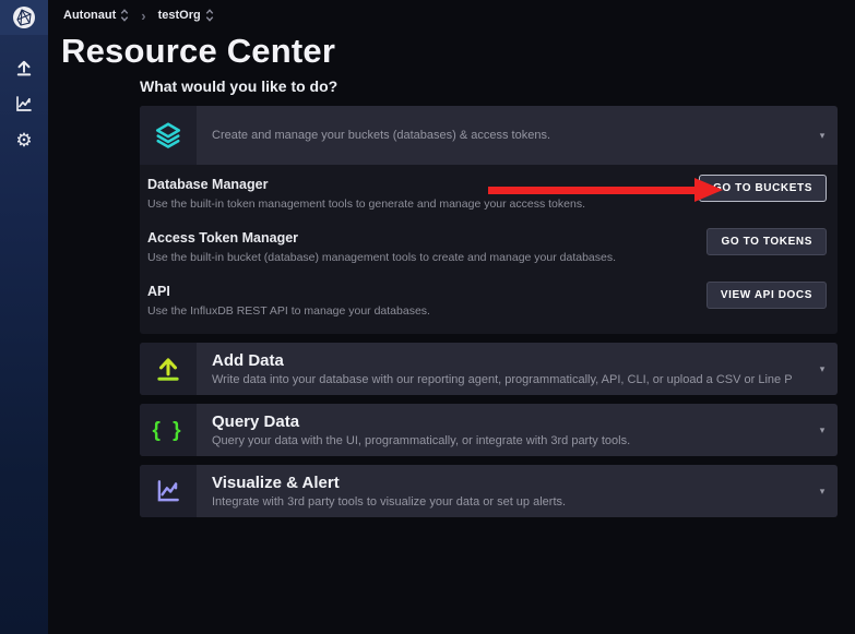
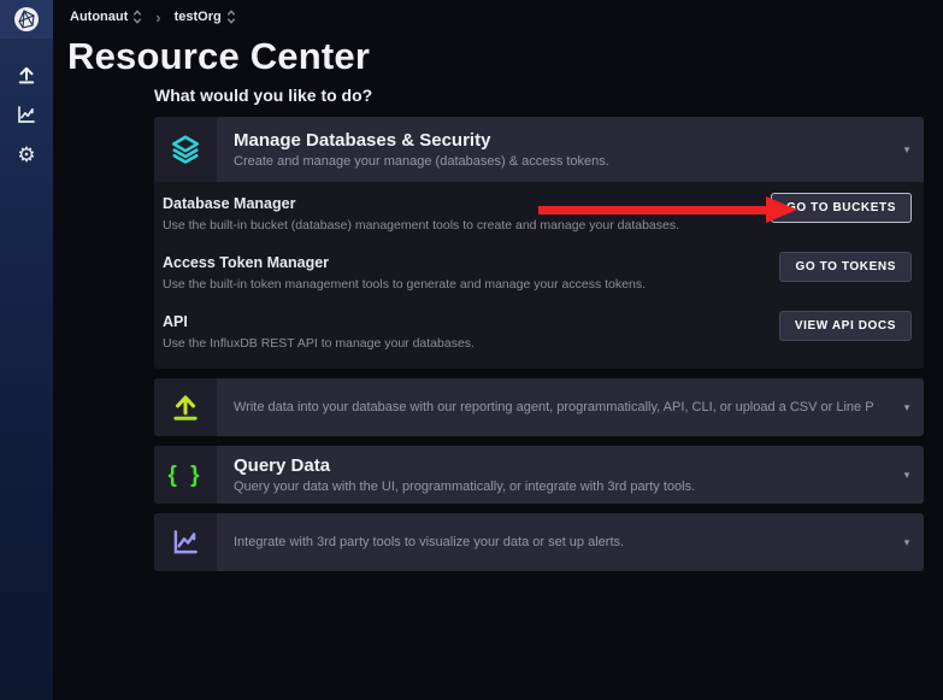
  ⚙
  Autonaut
  ›
  testOrg
  Resource Center
  What would you like to do?
+ Manage Databases & Security
- Create and manage your buckets (databases) & access tokens.
+ Create and manage your manage (databases) & access tokens.
  ▾
  Database Manager
- Use the built-in token management tools to generate and manage your access tokens.
+ Use the built-in bucket (database) management tools to create and manage your databases.
  GO TO BUCKETS
  Access Token Manager
- Use the built-in bucket (database) management tools to create and manage your databases.
+ Use the built-in token management tools to generate and manage your access tokens.
  GO TO TOKENS
  API
  Use the InfluxDB REST API to manage your databases.
  VIEW API DOCS
- Add Data
  Write data into your database with our reporting agent, programmatically, API, CLI, or upload a CSV or Line P
  ▾
  { }
  Query Data
  Query your data with the UI, programmatically, or integrate with 3rd party tools.
  ▾
- Visualize & Alert
  Integrate with 3rd party tools to visualize your data or set up alerts.
  ▾
